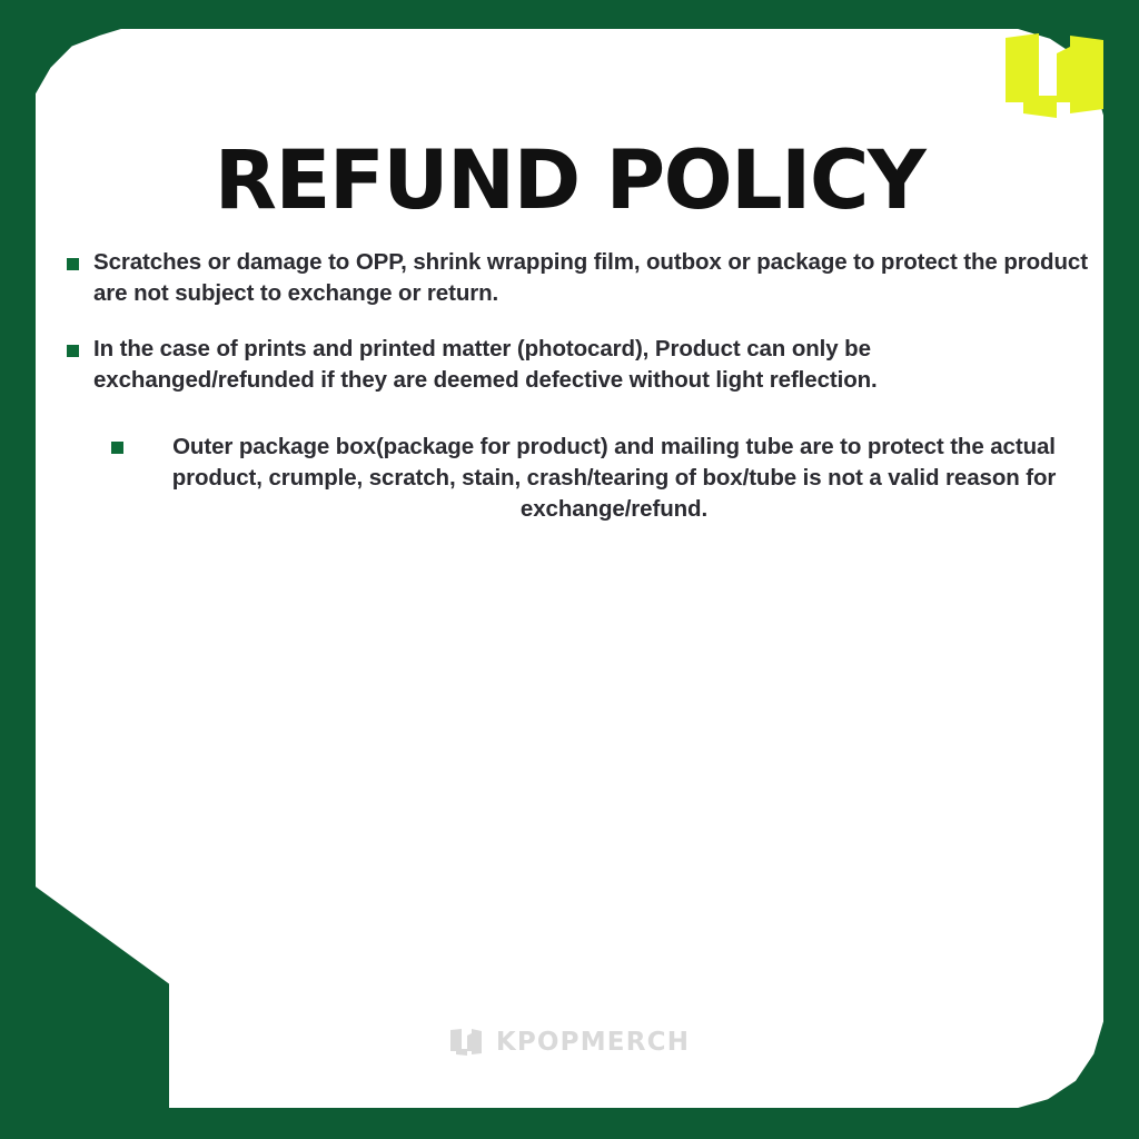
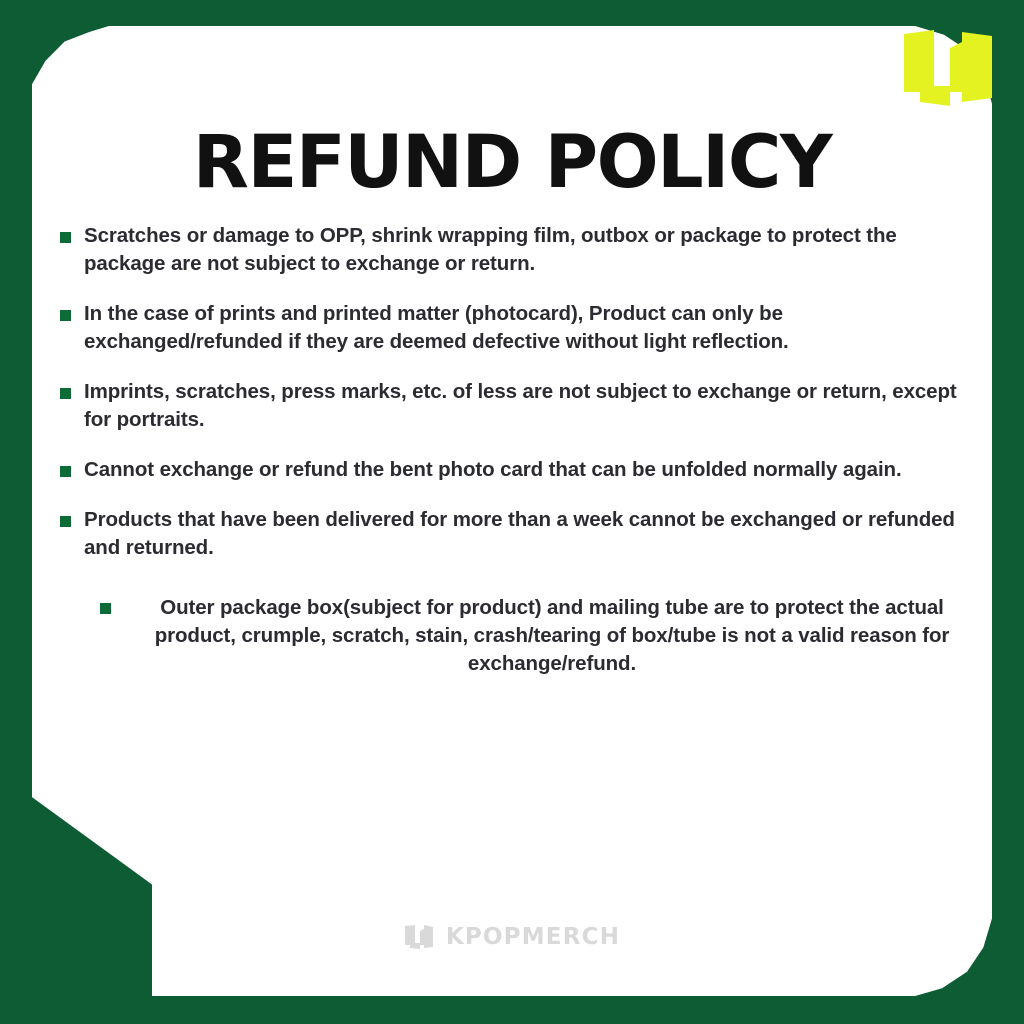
  REFUND POLICY
- Scratches or damage to OPP, shrink wrapping film, outbox or package to protect the product are not subject to exchange or return.
+ Scratches or damage to OPP, shrink wrapping film, outbox or package to protect the package are not subject to exchange or return.
  In the case of prints and printed matter (photocard), Product can only be exchanged/refunded if they are deemed defective without light reflection.
+ Imprints, scratches, press marks, etc. of less are not subject to exchange or return, except for portraits.
+ Cannot exchange or refund the bent photo card that can be unfolded normally again.
+ Products that have been delivered for more than a week cannot be exchanged or refunded and returned.
- Outer package box(package for product) and mailing tube are to protect the actual product, crumple, scratch, stain, crash/tearing of box/tube is not a valid reason for exchange/refund.
+ Outer package box(subject for product) and mailing tube are to protect the actual product, crumple, scratch, stain, crash/tearing of box/tube is not a valid reason for exchange/refund.
  KPOPMERCH
